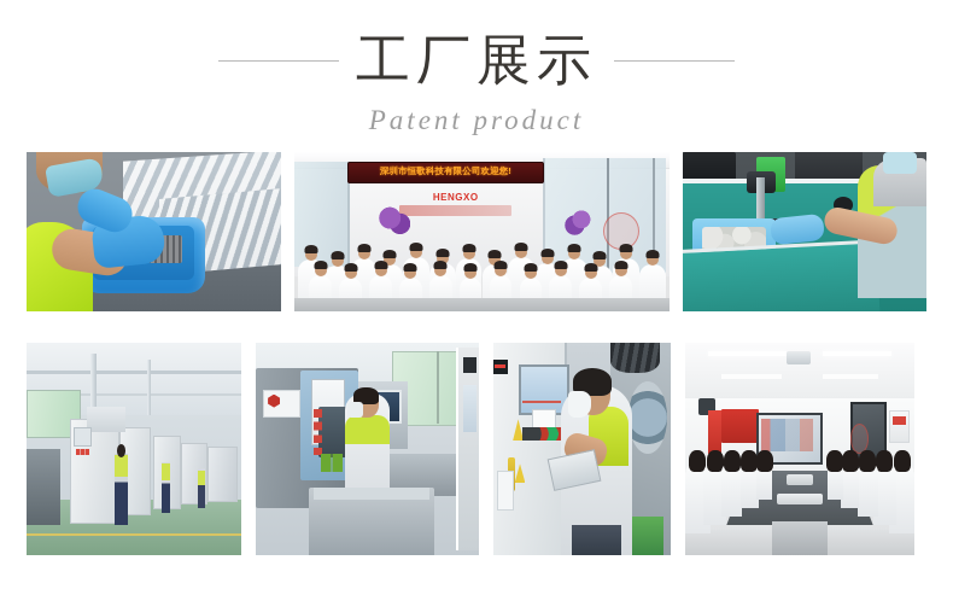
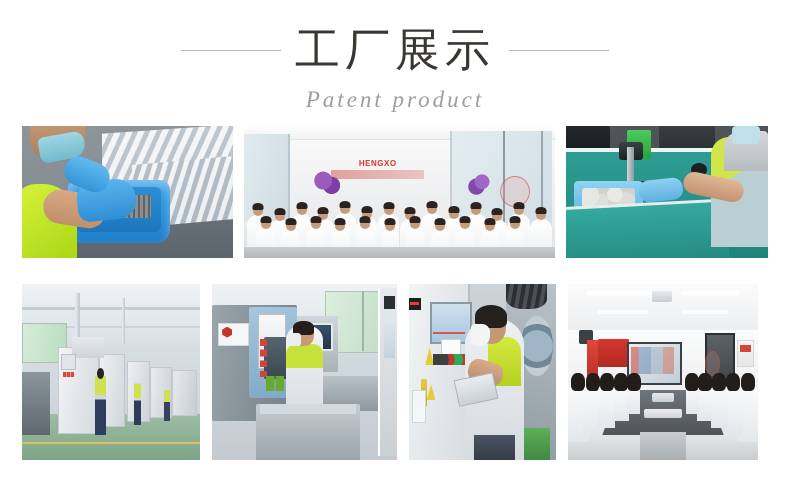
  工厂展示
  Patent product
- 深圳市恒歌科技有限公司欢迎您!
  HENGXO
